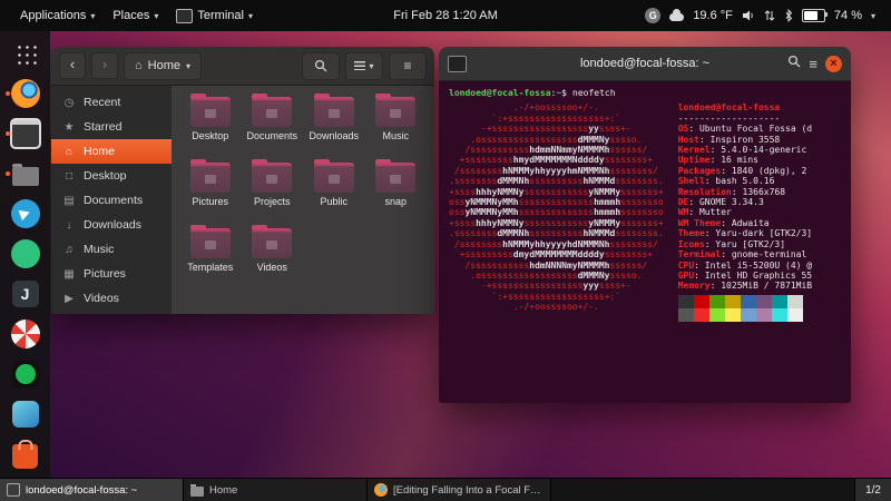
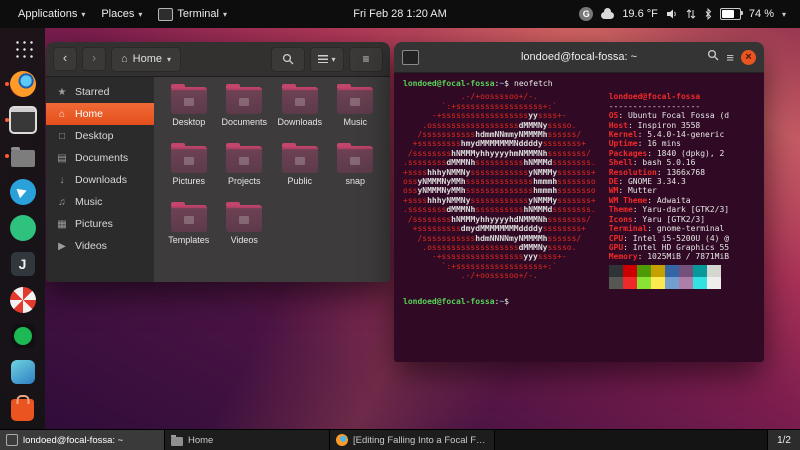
  ‹
  ›
  ⌂
  Home
  ▾
  ▾
  ≡
- ◷
- Recent
  ★
  Starred
  ⌂
  Home
  □
  Desktop
  ▤
  Documents
  ↓
  Downloads
  ♫
  Music
  ▦
  Pictures
  ▶
  Videos
  Desktop
  Documents
  Downloads
  Music
  Pictures
  Projects
  Public
  snap
  Templates
  Videos
  londoed@focal-fossa: ~
  ≡
  ×
  londoed@focal-fossa:~$ neofetch
  .-/+oossssoo+/-.
  `:+ssssssssssssssssss+:`
  -+ssssssssssssssssssyyssss+-
  .ossssssssssssssssssdMMMNysssso.
  /ssssssssssshdmmNNmmyNMMMMhssssss/
  +ssssssssshmydMMMMMMMNddddyssssssss+
  /sssssssshNMMMyhhyyyyhmNMMMNhssssssss/
  .ssssssssdMMMNhsssssssssshNMMMdssssssss.
  +sssshhhyNMMNyssssssssssssyNMMMysssssss+
  ossyNMMMNyMMhsssssssssssssshmmmhssssssso
  ossyNMMMNyMMhsssssssssssssshmmmhssssssso
  +sssshhhyNMMNyssssssssssssyNMMMysssssss+
  .ssssssssdMMMNhsssssssssshNMMMdssssssss.
  /sssssssshNMMMyhhyyyyhdNMMMNhssssssss/
  +sssssssssdmydMMMMMMMMddddyssssssss+
  /ssssssssssshdmNNNNmyNMMMMhssssss/
  .ossssssssssssssssssdMMMNysssso.
  -+sssssssssssssssssyyyssss+-
  `:+ssssssssssssssssss+:`
  .-/+oossssoo+/-.
  londoed@focal-fossa
  -------------------
  OS: Ubuntu Focal Fossa (d
  Host: Inspiron 3558
  Kernel: 5.4.0-14-generic
  Uptime: 16 mins
  Packages: 1840 (dpkg), 2
  Shell: bash 5.0.16
  Resolution: 1366x768
  DE: GNOME 3.34.3
  WM: Mutter
  WM Theme: Adwaita
  Theme: Yaru-dark [GTK2/3]
  Icons: Yaru [GTK2/3]
  Terminal: gnome-terminal
  CPU: Intel i5-5200U (4) @
  GPU: Intel HD Graphics 55
  Memory: 1025MiB / 7871MiB
+ londoed@focal-fossa:~$
  Applications
  ▾
  Places
  ▾
  Terminal
  ▾
  Fri Feb 28 1:20 AM
  G
  19.6 °F
  74 %
  ▾
  J
  londoed@focal-fossa: ~
  Home
  [Editing Falling Into a Focal Fos
  1/2
